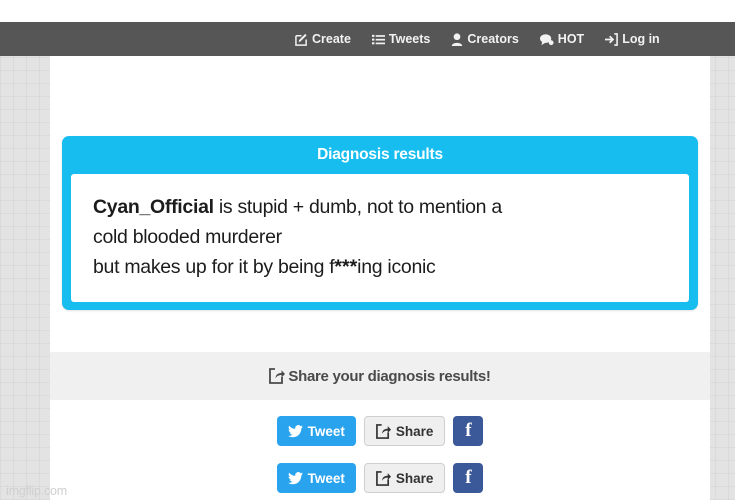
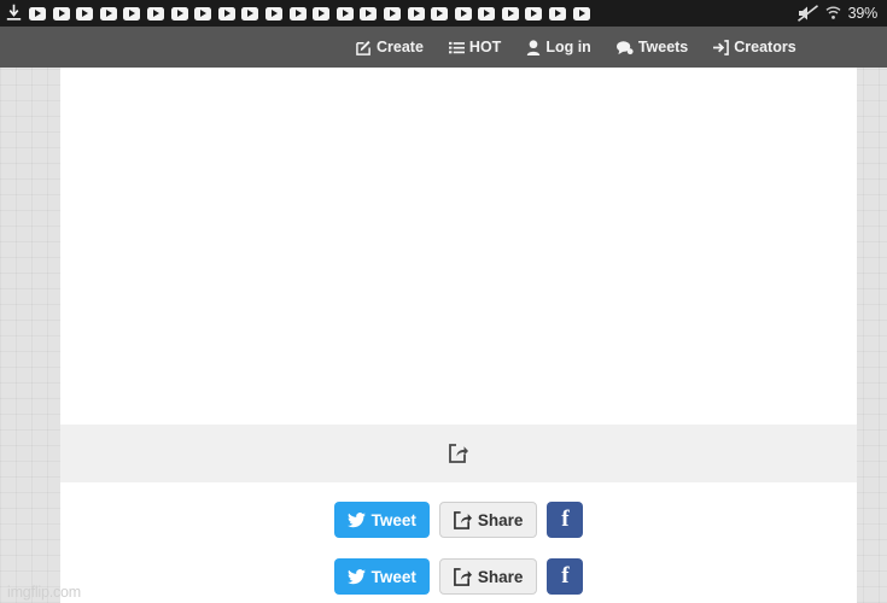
+ 39%
  Create
- Tweets
+ HOT
- Creators
+ Log in
- HOT
+ Tweets
- Log in
+ Creators
- Diagnosis results
- Cyan_Official is stupid + dumb, not to mention a
- cold blooded murderer
- but makes up for it by being f***ing iconic
- Share your diagnosis results!
  Tweet
  Share
  f
  Tweet
  Share
  f
  imgflip.com
